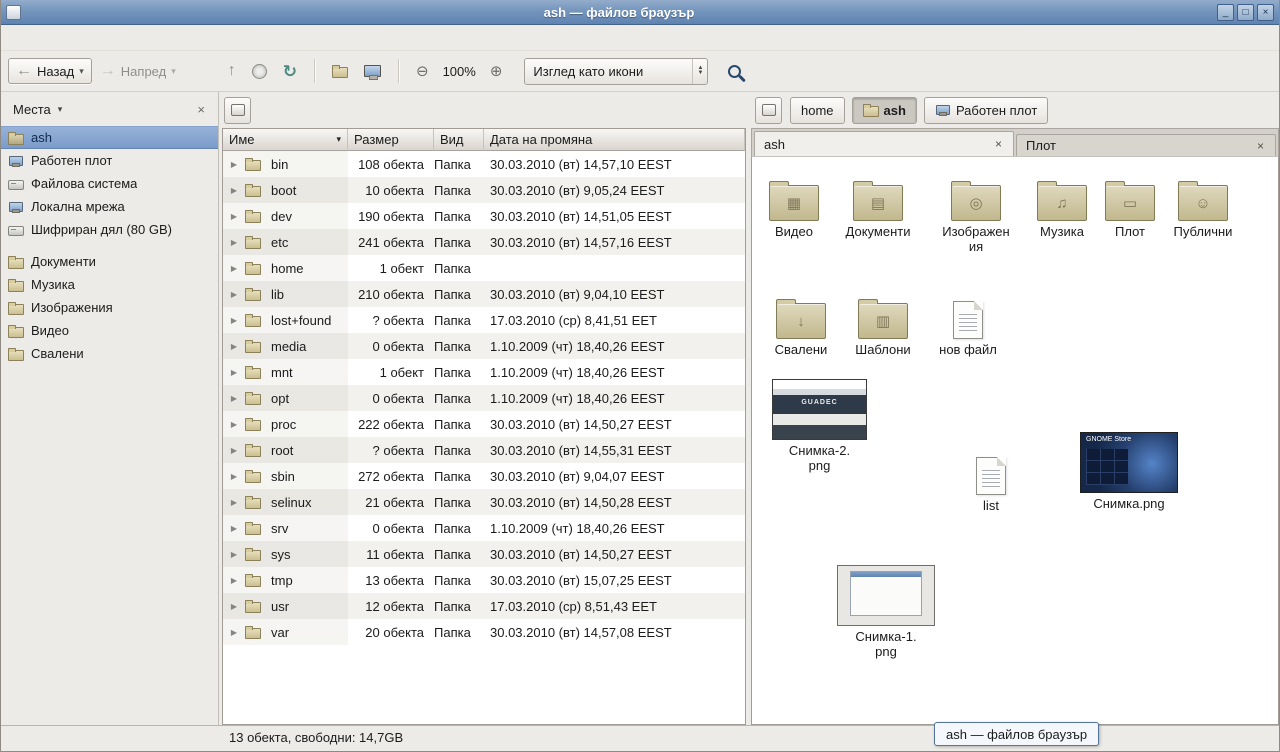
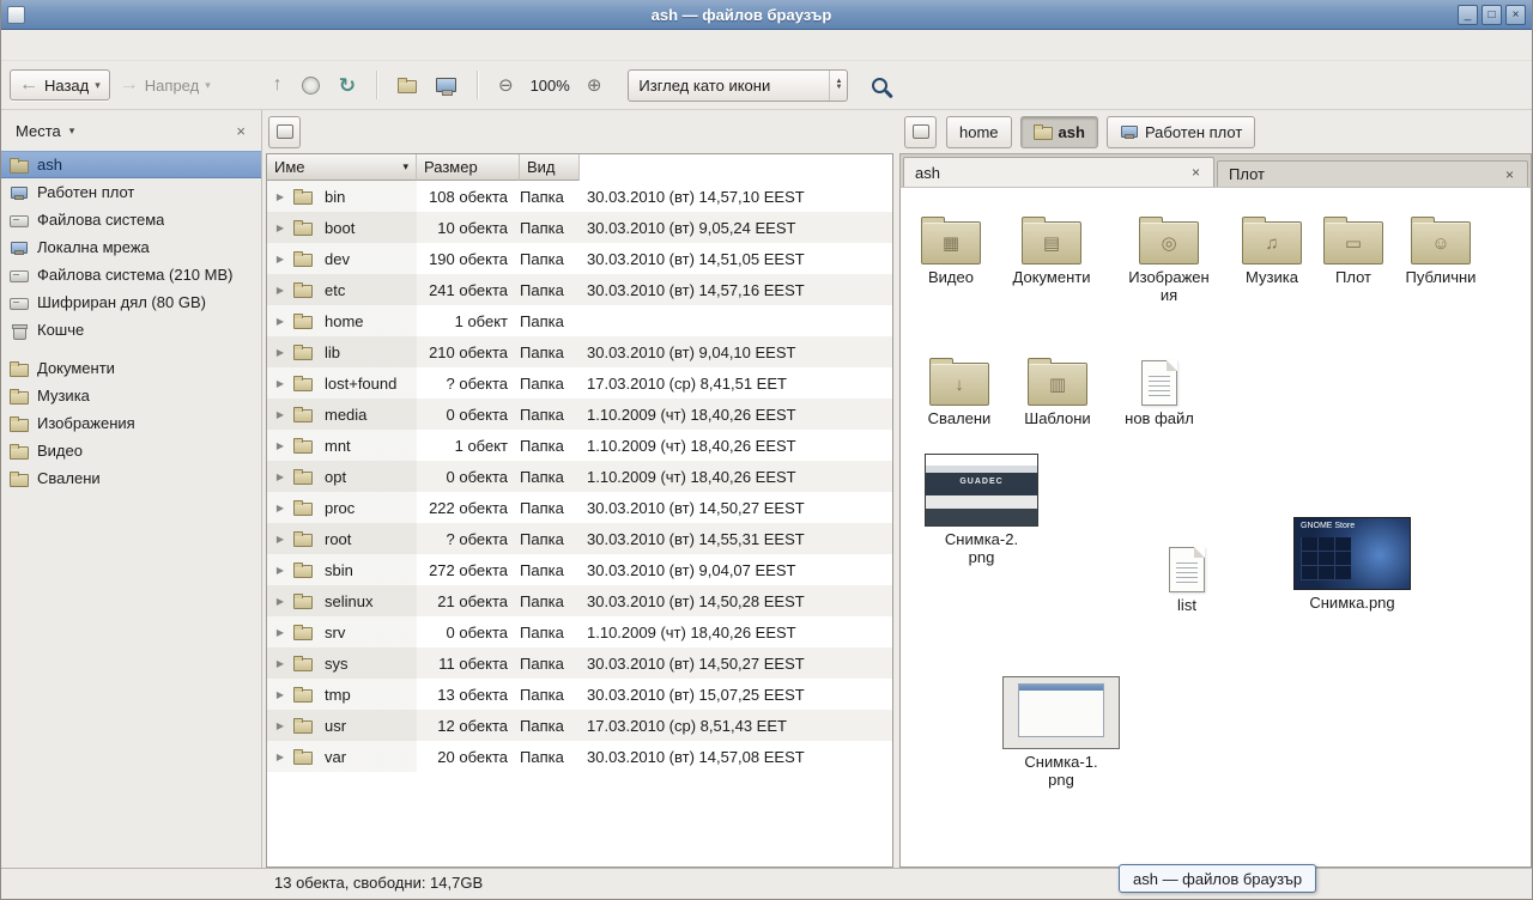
  ash — файлов браузър
  _
  □
  ×
  ←
  Назад
  ▾
  →
  Напред
  ▾
  ↑
  ↻
  ⊖
  100%
  ⊕
  Изглед като икони
  Места
  ▾
  ×
  ash
  Работен плот
  Файлова система
  Локална мрежа
+ Файлова система (210 MB)
  Шифриран дял (80 GB)
+ Кошче
  Документи
  Музика
  Изображения
  Видео
  Свалени
  Име
  ▾
  Размер
  Вид
- Дата на промяна
  ▶
  bin
  108 обекта
  Папка
  30.03.2010 (вт) 14,57,10 EEST
  ▶
  boot
  10 обекта
  Папка
  30.03.2010 (вт) 9,05,24 EEST
  ▶
  dev
  190 обекта
  Папка
  30.03.2010 (вт) 14,51,05 EEST
  ▶
  etc
  241 обекта
  Папка
  30.03.2010 (вт) 14,57,16 EEST
  ▶
  home
  1 обект
  Папка
  ▶
  lib
  210 обекта
  Папка
  30.03.2010 (вт) 9,04,10 EEST
  ▶
  lost+found
  ? обекта
  Папка
  17.03.2010 (ср) 8,41,51 EET
  ▶
  media
  0 обекта
  Папка
  1.10.2009 (чт) 18,40,26 EEST
  ▶
  mnt
  1 обект
  Папка
  1.10.2009 (чт) 18,40,26 EEST
  ▶
  opt
  0 обекта
  Папка
  1.10.2009 (чт) 18,40,26 EEST
  ▶
  proc
  222 обекта
  Папка
  30.03.2010 (вт) 14,50,27 EEST
  ▶
  root
  ? обекта
  Папка
  30.03.2010 (вт) 14,55,31 EEST
  ▶
  sbin
  272 обекта
  Папка
  30.03.2010 (вт) 9,04,07 EEST
  ▶
  selinux
  21 обекта
  Папка
  30.03.2010 (вт) 14,50,28 EEST
  ▶
  srv
  0 обекта
  Папка
  1.10.2009 (чт) 18,40,26 EEST
  ▶
  sys
  11 обекта
  Папка
  30.03.2010 (вт) 14,50,27 EEST
  ▶
  tmp
  13 обекта
  Папка
  30.03.2010 (вт) 15,07,25 EEST
  ▶
  usr
  12 обекта
  Папка
  17.03.2010 (ср) 8,51,43 EET
  ▶
  var
  20 обекта
  Папка
  30.03.2010 (вт) 14,57,08 EEST
  home
  ash
  Работен плот
  ash
  ×
  Плот
  ×
  ▦
  Видео
  ▤
  Документи
  ◎
  Изображен
  ия
  ♫
  Музика
  ▭
  Плот
  ☺
  Публични
  ↓
  Свалени
  ▥
  Шаблони
  нов файл
  Снимка-2.
  png
  list
  Снимка.png
  Снимка-1.
  png
  13 обекта, свободни: 14,7GB
  ash — файлов браузър
